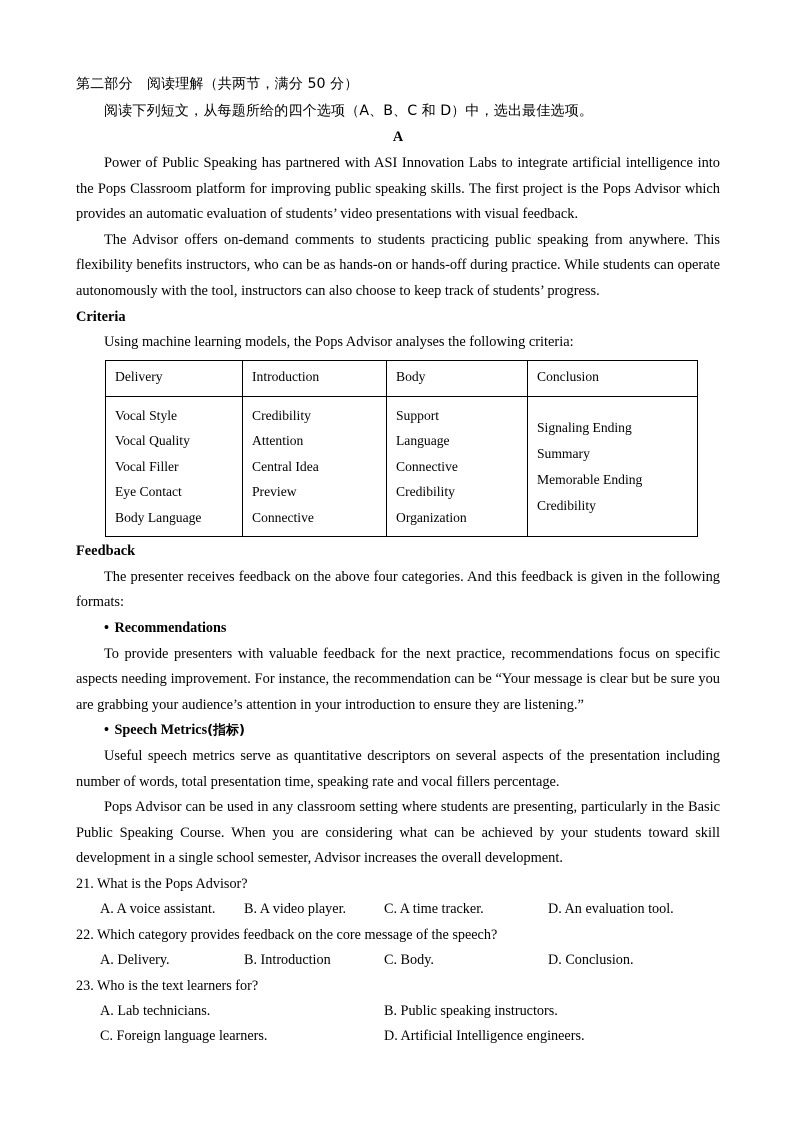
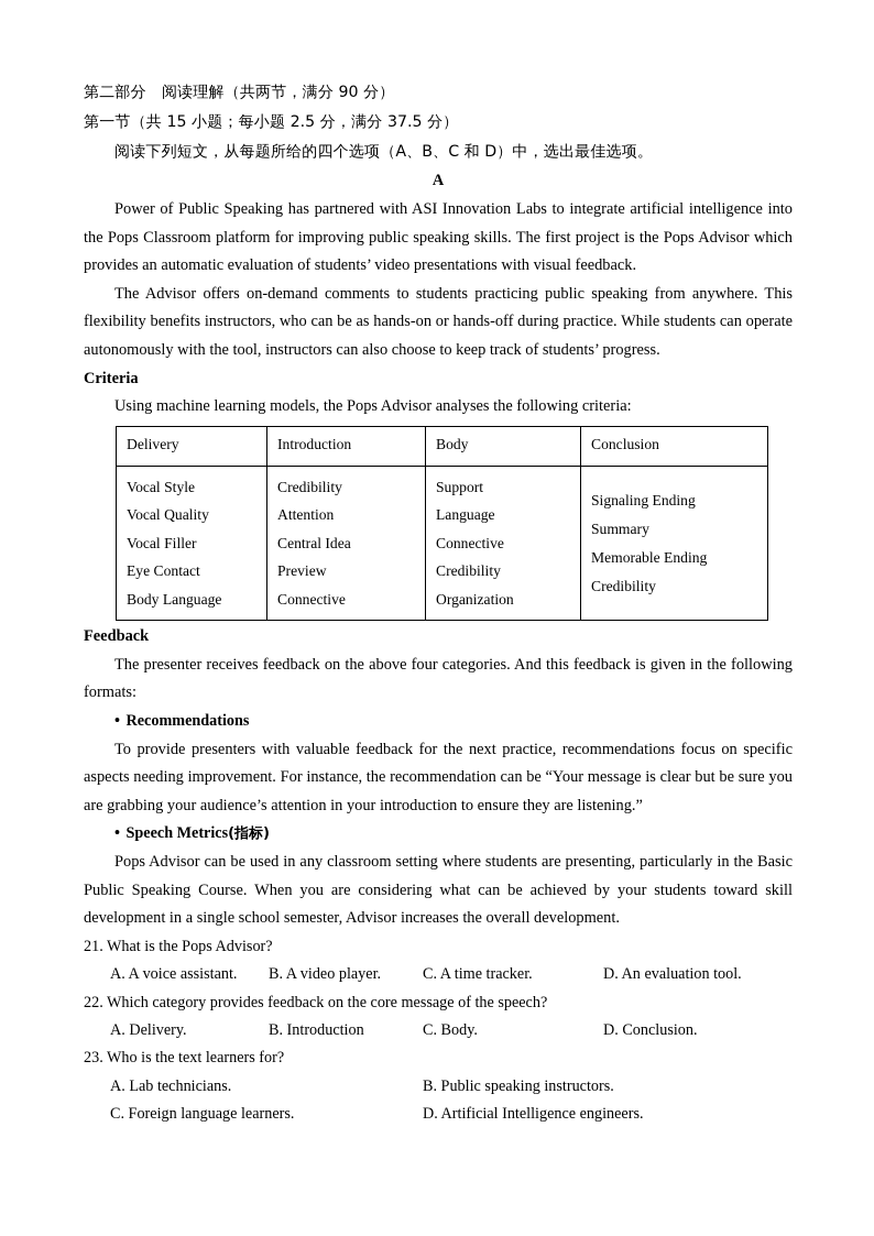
- 第二部分 阅读理解（共两节，满分 50 分）
+ 第二部分 阅读理解（共两节，满分 90 分）
+ 第一节（共 15 小题；每小题 2.5 分，满分 37.5 分）
  阅读下列短文，从每题所给的四个选项（A、B、C 和 D）中，选出最佳选项。
  A
  Power of Public Speaking has partnered with ASI Innovation Labs to integrate artificial intelligence into the Pops Classroom platform for improving public speaking skills. The first project is the Pops Advisor which provides an automatic evaluation of students’ video presentations with visual feedback.
  The Advisor offers on-demand comments to students practicing public speaking from anywhere. This flexibility benefits instructors, who can be as hands-on or hands-off during practice. While students can operate autonomously with the tool, instructors can also choose to keep track of students’ progress.
  Criteria
  Using machine learning models, the Pops Advisor analyses the following criteria:
  Delivery	Introduction	Body	Conclusion
  Vocal Style Vocal Quality Vocal Filler Eye Contact Body Language	Credibility Attention Central Idea Preview Connective	Support Language Connective Credibility Organization	Signaling Ending Summary Memorable Ending Credibility
  Feedback
  The presenter receives feedback on the above four categories. And this feedback is given in the following formats:
  • Recommendations
  To provide presenters with valuable feedback for the next practice, recommendations focus on specific aspects needing improvement. For instance, the recommendation can be “Your message is clear but be sure you are grabbing your audience’s attention in your introduction to ensure they are listening.”
  • Speech Metrics(指标)
- Useful speech metrics serve as quantitative descriptors on several aspects of the presentation including number of words, total presentation time, speaking rate and vocal fillers percentage.
  Pops Advisor can be used in any classroom setting where students are presenting, particularly in the Basic Public Speaking Course. When you are considering what can be achieved by your students toward skill development in a single school semester, Advisor increases the overall development.
  21. What is the Pops Advisor?
  A. A voice assistant.
  B. A video player.
  C. A time tracker.
  D. An evaluation tool.
  22. Which category provides feedback on the core message of the speech?
  A. Delivery.
  B. Introduction
  C. Body.
  D. Conclusion.
  23. Who is the text learners for?
  A. Lab technicians.
  B. Public speaking instructors.
  C. Foreign language learners.
  D. Artificial Intelligence engineers.
